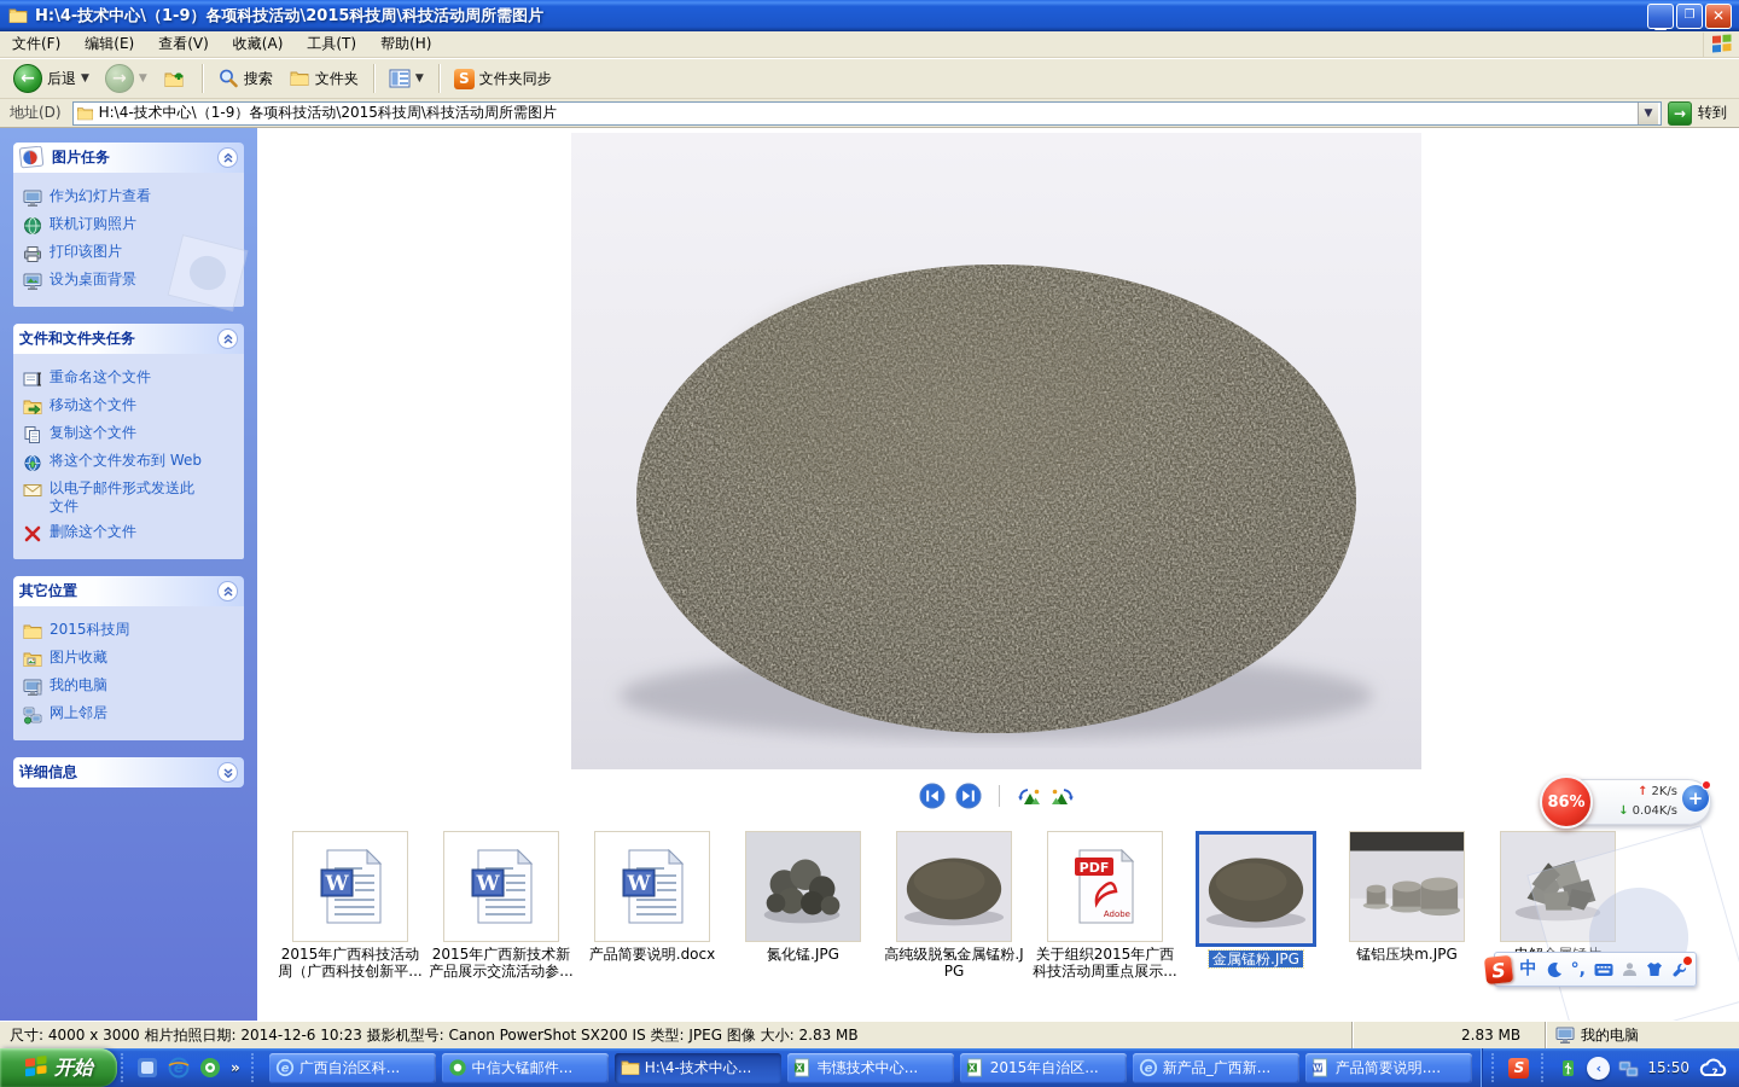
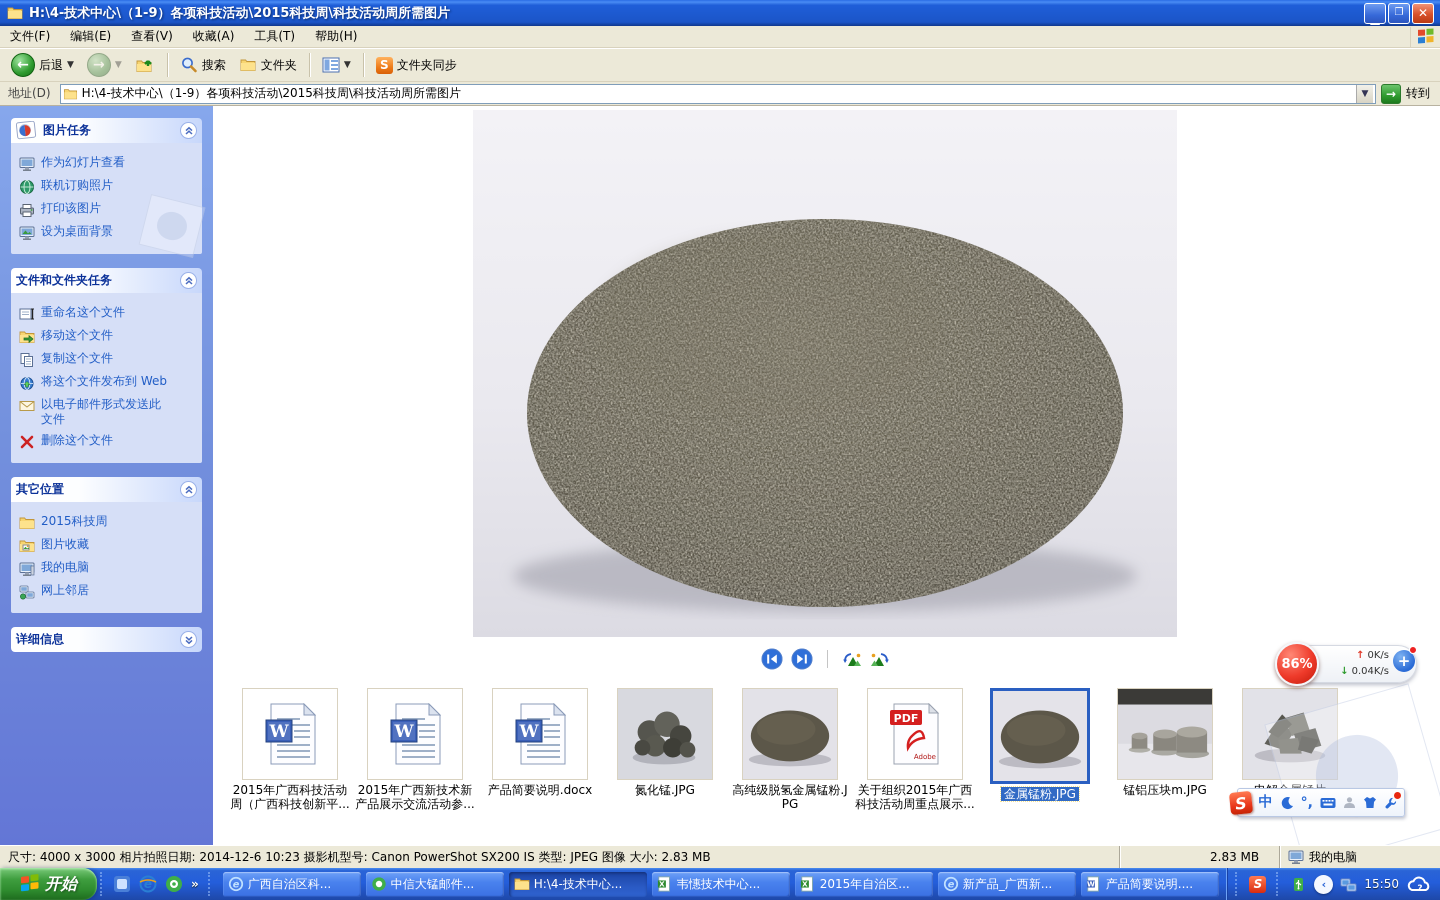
  H:\4-技术中心\（1-9）各项科技活动\2015科技周\科技活动周所需图片
  ▁
  ❐
  ✕
  文件(F)
  编辑(E)
  查看(V)
  收藏(A)
  工具(T)
  帮助(H)
  ←
  后退
  ▼
  →
  ▼
  搜索
  文件夹
  ▼
  S
  文件夹同步
  地址(D)
  H:\4-技术中心\（1-9）各项科技活动\2015科技周\科技活动周所需图片
  ▼
  →
  转到
  图片任务
  作为幻灯片查看
  联机订购照片
  打印该图片
  设为桌面背景
  文件和文件夹任务
  重命名这个文件
  移动这个文件
  复制这个文件
  将这个文件发布到 Web
  以电子邮件形式发送此文件
  删除这个文件
  其它位置
  2015科技周
  图片收藏
  我的电脑
  网上邻居
  详细信息
  2015年广西科技活动周（广西科技创新平...
  2015年广西新技术新产品展示交流活动参...
  产品简要说明.docx
  氮化锰.JPG
  高纯级脱氢金属锰粉.JPG
  关于组织2015年广西科技活动周重点展示...
  金属锰粉.JPG
  锰铝压块m.JPG
  ↑
- 2K/s
+ 0K/s
  ↓
  0.04K/s
  +
  86%
  中
  °,
  尺寸: 4000 x 3000 相片拍照日期: 2014-12-6 10:23 摄影机型号: Canon PowerShot SX200 IS 类型: JPEG 图像 大小: 2.83 MB
  2.83 MB
  我的电脑
  开始
  e
  »
  e
  广西自治区科...
  中信大锰邮件...
  H:\4-技术中心...
  X
  韦憓技术中心...
  X
  2015年自治区...
  e
  新产品_广西新...
  W
  产品简要说明....
  S
  ‹
  15:50
  ?
